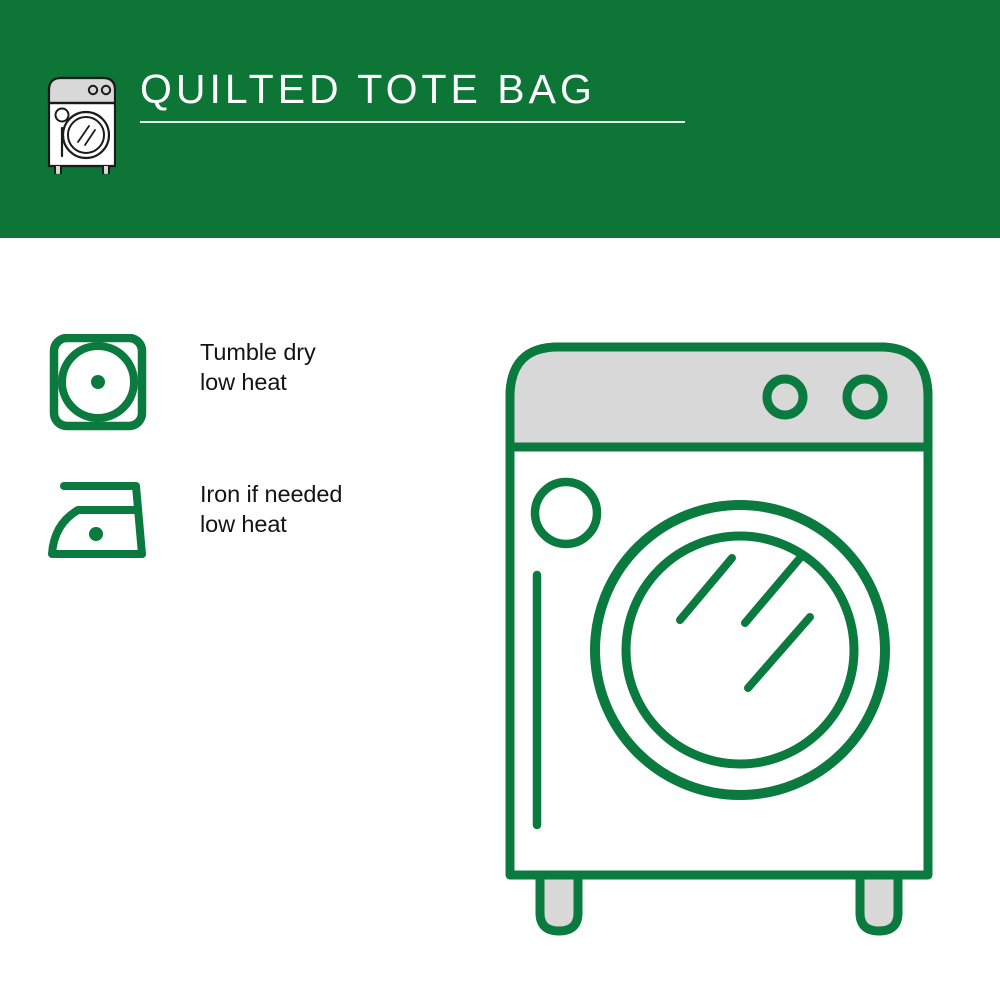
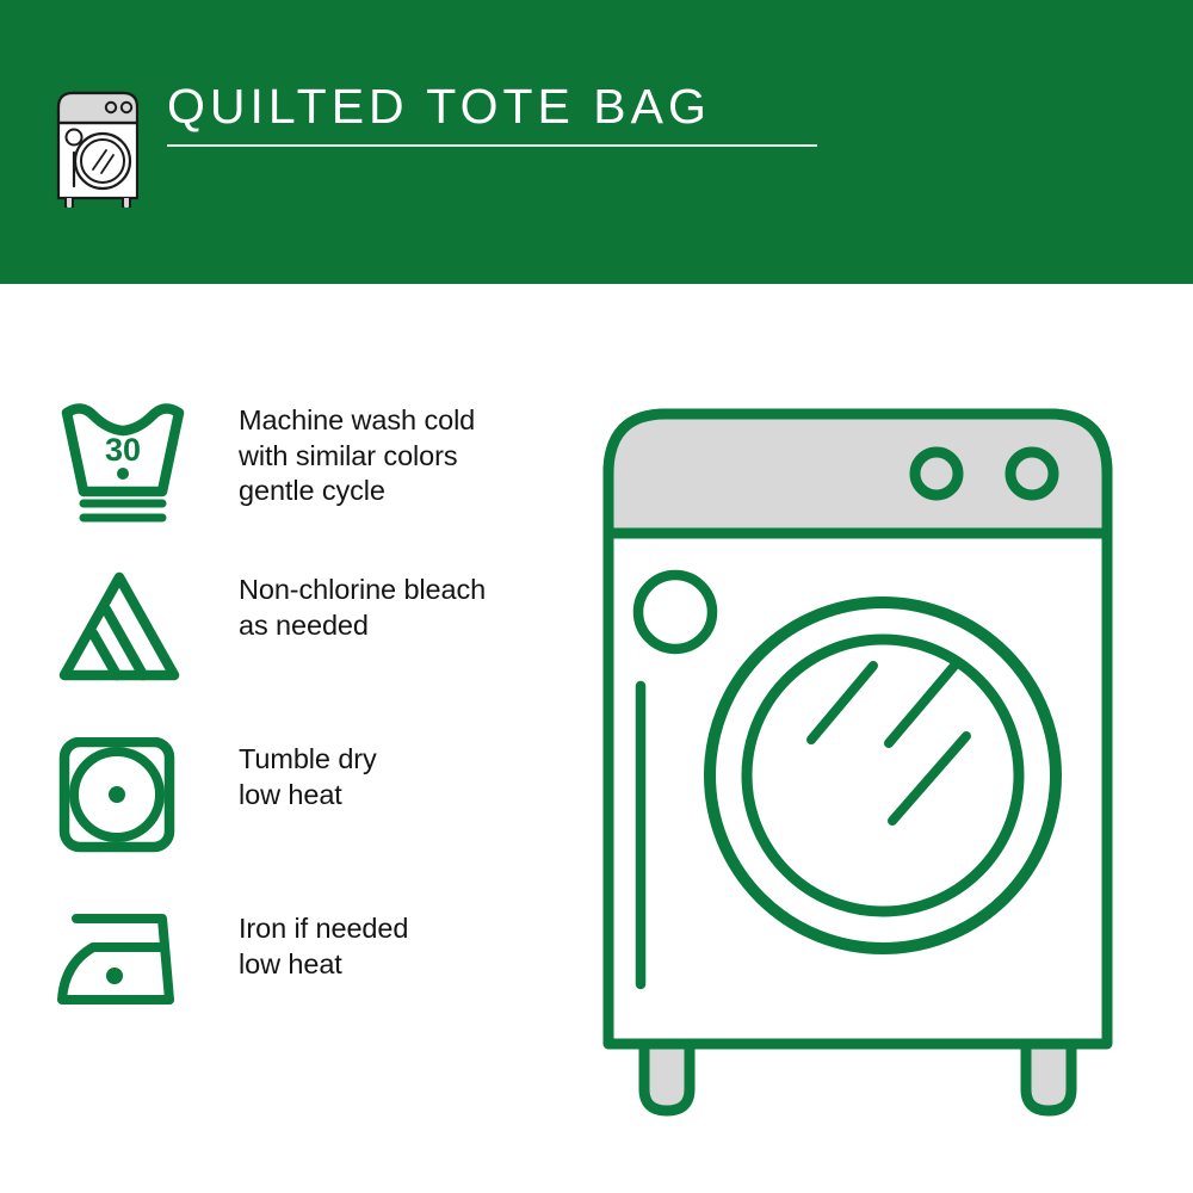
  QUILTED TOTE BAG
+ 30
+ Machine wash cold
+ with similar colors
+ gentle cycle
+ Non-chlorine bleach
+ as needed
  Tumble dry
  low heat
  Iron if needed
  low heat
